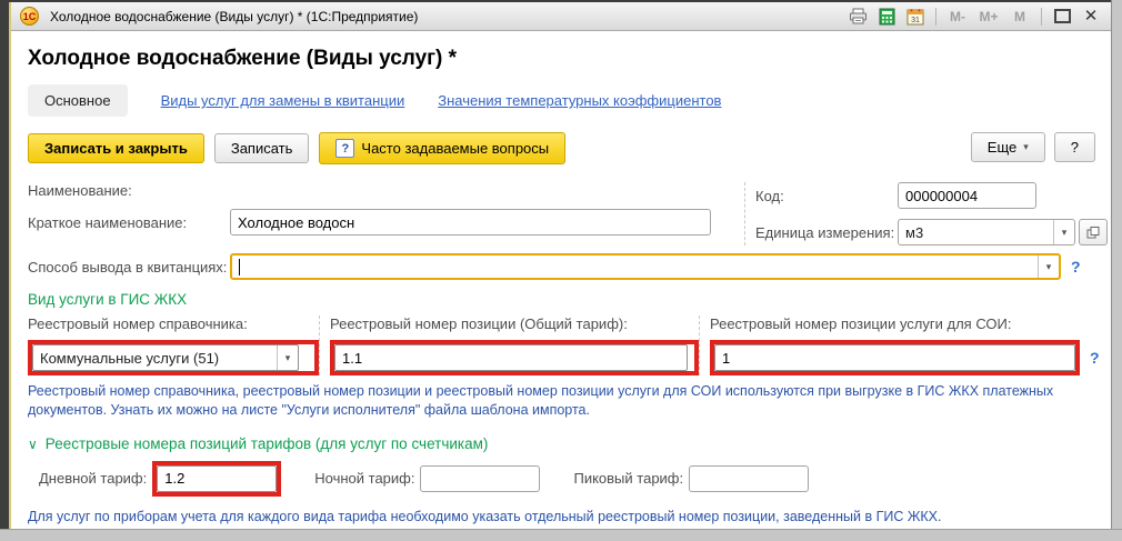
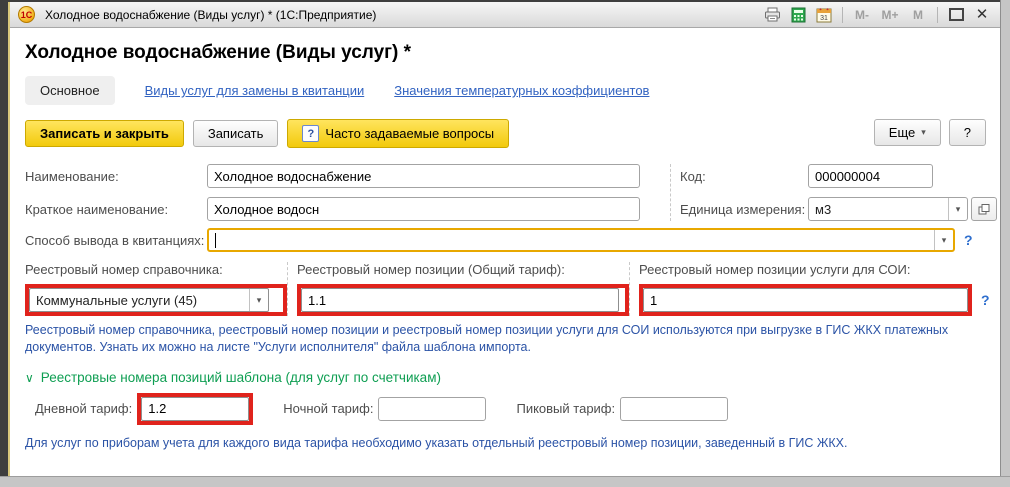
  1С
  Холодное водоснабжение (Виды услуг) * (1С:Предприятие)
  M-
  M+
  M
  ✕
  Холодное водоснабжение (Виды услуг) *
  Основное
  Виды услуг для замены в квитанции
  Значения температурных коэффициентов
  Записать и закрыть
  Записать
  ?
  Часто задаваемые вопросы
  Еще
  ▾
  ?
  Наименование:
+ Холодное водоснабжение
  Краткое наименование:
  Холодное водосн
  Код:
  000000004
  Единица измерения:
  м3
  ▾
  Способ вывода в квитанциях:
  ▾
  ?
- Вид услуги в ГИС ЖКХ
  Реестровый номер справочника:
- Коммунальные услуги (51)
+ Коммунальные услуги (45)
  ▾
  Реестровый номер позиции (Общий тариф):
  1.1
  Реестровый номер позиции услуги для СОИ:
  1
  ?
  Реестровый номер справочника, реестровый номер позиции и реестровый номер позиции услуги для СОИ используются при выгрузке в ГИС ЖКХ платежных документов. Узнать их можно на листе "Услуги исполнителя" файла шаблона импорта.
- ∨ Реестровые номера позиций тарифов (для услуг по счетчикам)
+ ∨ Реестровые номера позиций шаблона (для услуг по счетчикам)
  Дневной тариф:
  1.2
  Ночной тариф:
  Пиковый тариф:
  Для услуг по приборам учета для каждого вида тарифа необходимо указать отдельный реестровый номер позиции, заведенный в ГИС ЖКХ.
